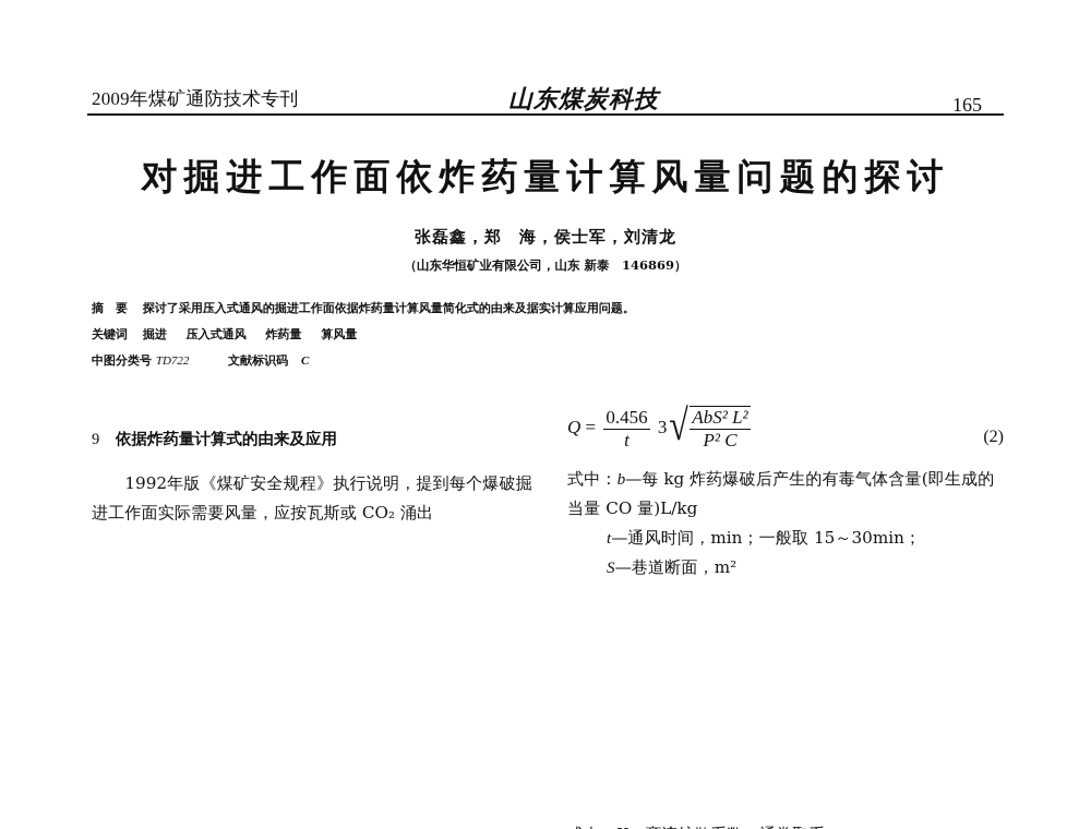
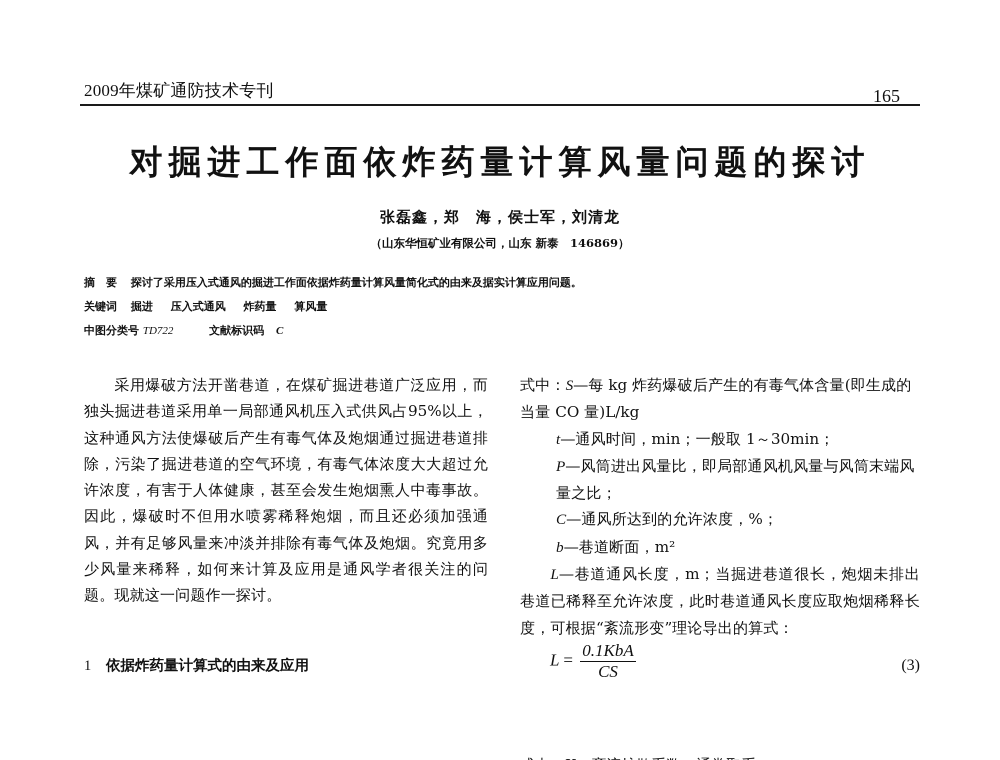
  2009年煤矿通防技术专刊
- 山东煤炭科技
  165
  对掘进工作面依炸药量计算风量问题的探讨
  张磊鑫，郑 海，侯士军，刘清龙
  （山东华恒矿业有限公司，山东 新泰 146869）
  摘 要 探讨了采用压入式通风的掘进工作面依据炸药量计算风量简化式的由来及据实计算应用问题。
  关键词 掘进 压入式通风 炸药量 算风量
  中图分类号 TD722 文献标识码 C
+ 采用爆破方法开凿巷道，在煤矿掘进巷道广泛应用，而独头掘进巷道采用单一局部通风机压入式供风占95%以上，这种通风方法使爆破后产生有毒气体及炮烟通过掘进巷道排除，污染了掘进巷道的空气环境，有毒气体浓度大大超过允许浓度，有害于人体健康，甚至会发生炮烟熏人中毒事故。因此，爆破时不但用水喷雾稀释炮烟，而且还必须加强通风，并有足够风量来冲淡并排除有毒气体及炮烟。究竟用多少风量来稀释，如何来计算及应用是通风学者很关注的问题。现就这一问题作一探讨。
- 9 依据炸药量计算式的由来及应用
+ 1 依据炸药量计算式的由来及应用
- 1992年版《煤矿安全规程》执行说明，提到每个爆破掘进工作面实际需要风量，应按瓦斯或 CO₂ 涌出
- Q =
- 0.456
- t
- 3
- AbS² L²
- P² C
- (2)
- 式中：b—每 kg 炸药爆破后产生的有毒气体含量(即生成的当量 CO 量)L/kg
+ 式中：S—每 kg 炸药爆破后产生的有毒气体含量(即生成的当量 CO 量)L/kg
- t—通风时间，min；一般取 15～30min；
+ t—通风时间，min；一般取 1～30min；
+ P—风筒进出风量比，即局部通风机风量与风筒末端风量之比；
+ C—通风所达到的允许浓度，%；
- S—巷道断面，m²
+ b—巷道断面，m²
+ L—巷道通风长度，m；当掘进巷道很长，炮烟未排出巷道已稀释至允许浓度，此时巷道通风长度应取炮烟稀释长度，可根据“紊流形变”理论导出的算式：
+ L =
+ 0.1KbA
+ CS
+ (3)
